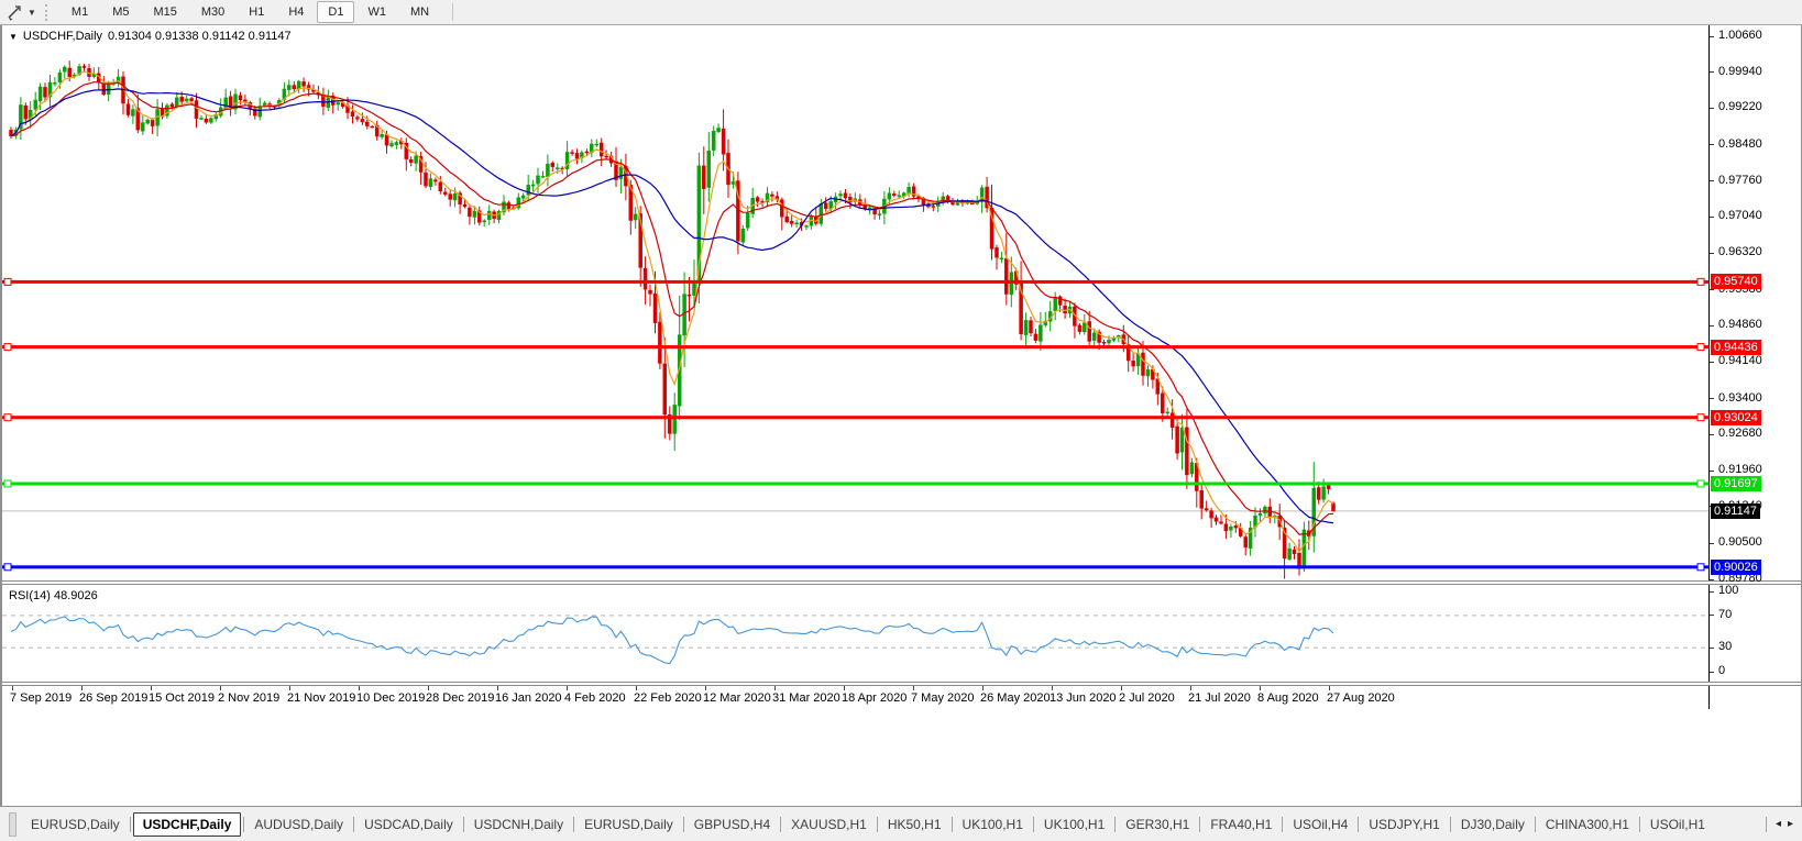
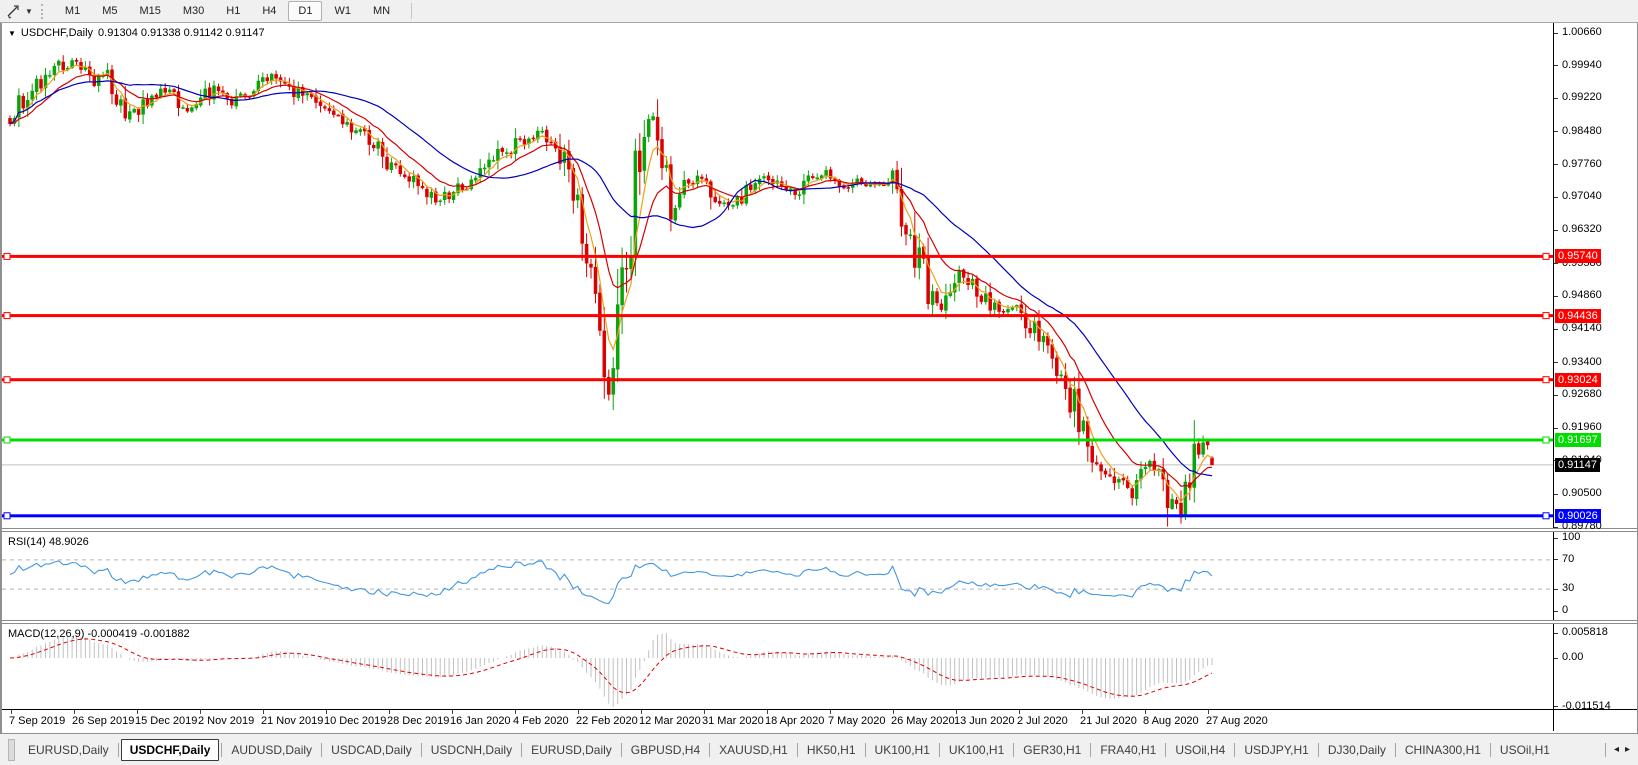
  ▼
  M1
  M5
  M15
  M30
  H1
  H4
  D1
  W1
  MN
  ▼
  USDCHF,Daily
  0.91304 0.91338 0.91142 0.91147
  1.00660
  0.99940
  0.99220
  0.98480
  0.97760
  0.97040
  0.96320
  0.95580
  0.94860
  0.94140
  0.93400
  0.92680
  0.91960
  0.90500
  0.89780
  0.95740
  0.94436
  0.93024
  0.91697
  0.90026
  0.91147
  RSI(14) 48.9026
  100
  70
  30
  0
+ MACD(12,26,9) -0.000419 -0.001882
+ 0.005818
+ 0.00
+ -0.011514
  7 Sep 2019
  26 Sep 2019
- 15 Oct 2019
+ 15 Dec 2019
  2 Nov 2019
  21 Nov 2019
  10 Dec 2019
  28 Dec 2019
  16 Jan 2020
  4 Feb 2020
  22 Feb 2020
  12 Mar 2020
  31 Mar 2020
  18 Apr 2020
  7 May 2020
  26 May 2020
  13 Jun 2020
  2 Jul 2020
  21 Jul 2020
  8 Aug 2020
  27 Aug 2020
  EURUSD,Daily
  USDCHF,Daily
  AUDUSD,Daily
  USDCAD,Daily
  USDCNH,Daily
  EURUSD,Daily
  GBPUSD,H4
  XAUUSD,H1
  HK50,H1
  UK100,H1
  UK100,H1
  GER30,H1
  FRA40,H1
  USOil,H4
  USDJPY,H1
  DJ30,Daily
  CHINA300,H1
  USOil,H1
  ◂
  ▸
